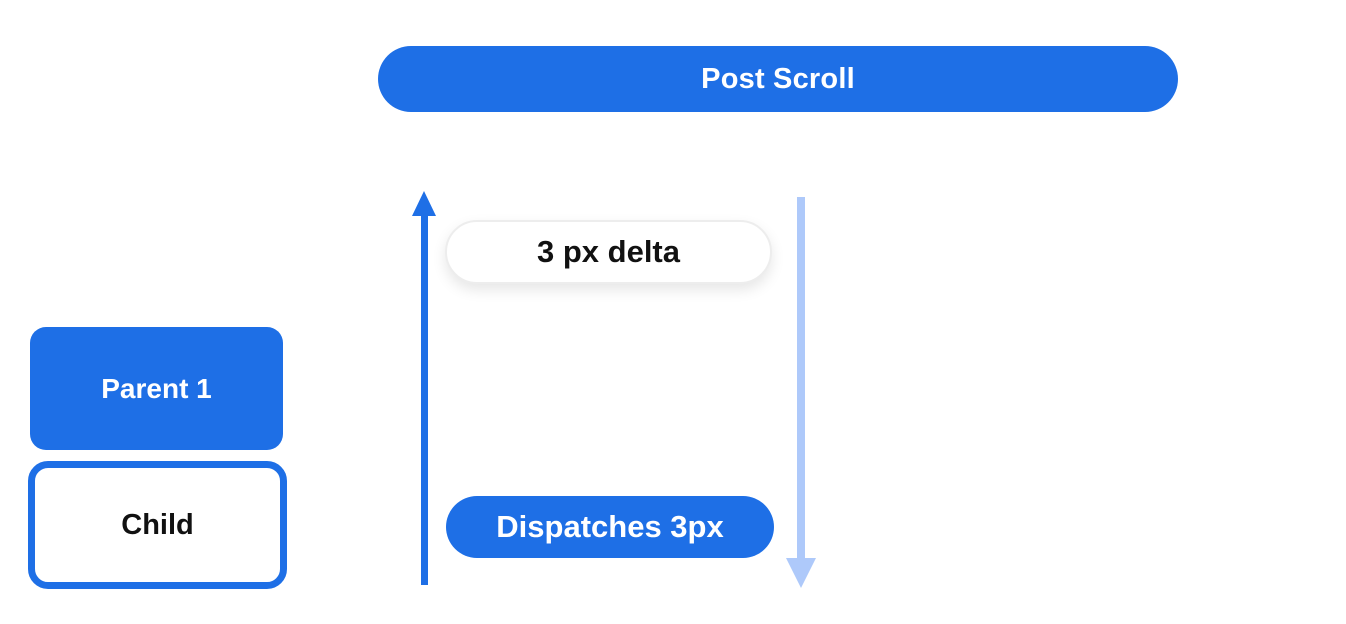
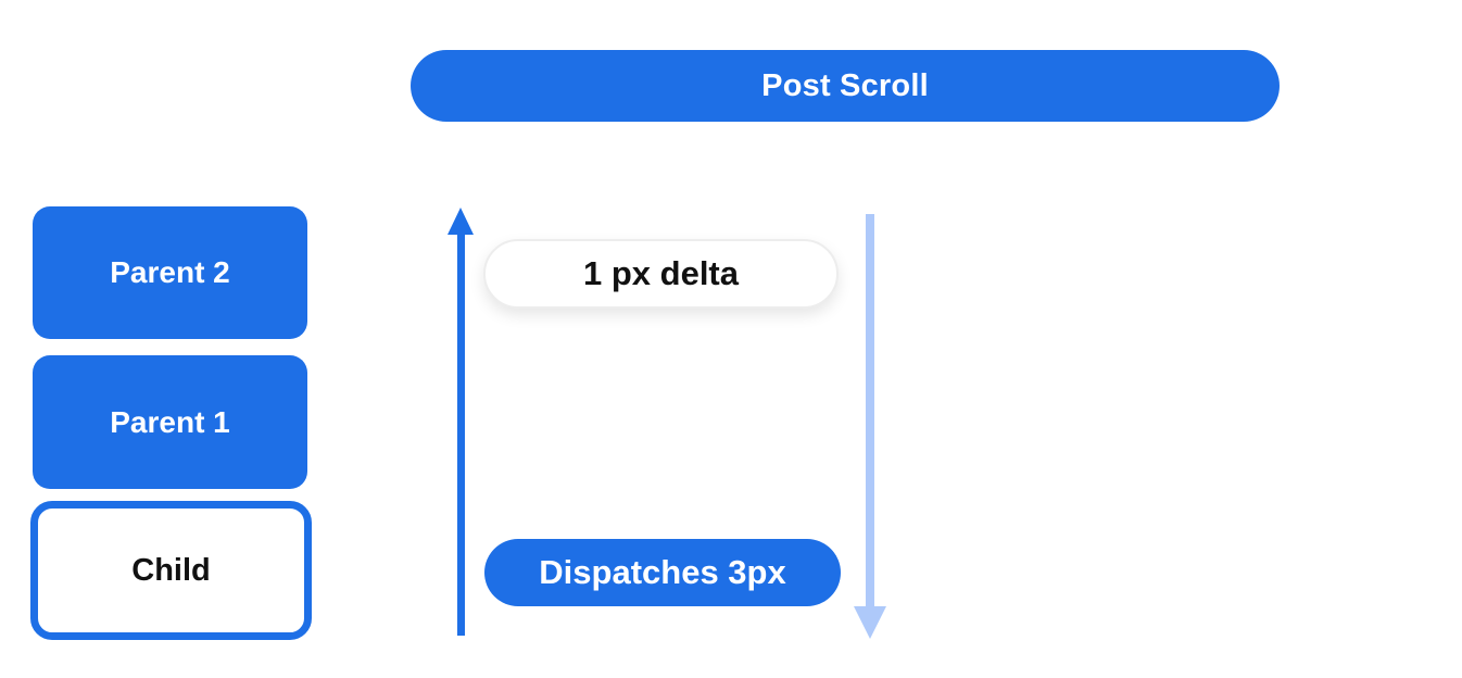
  Post Scroll
+ Parent 2
  Parent 1
  Child
- 3 px delta
+ 1 px delta
  Dispatches 3px
